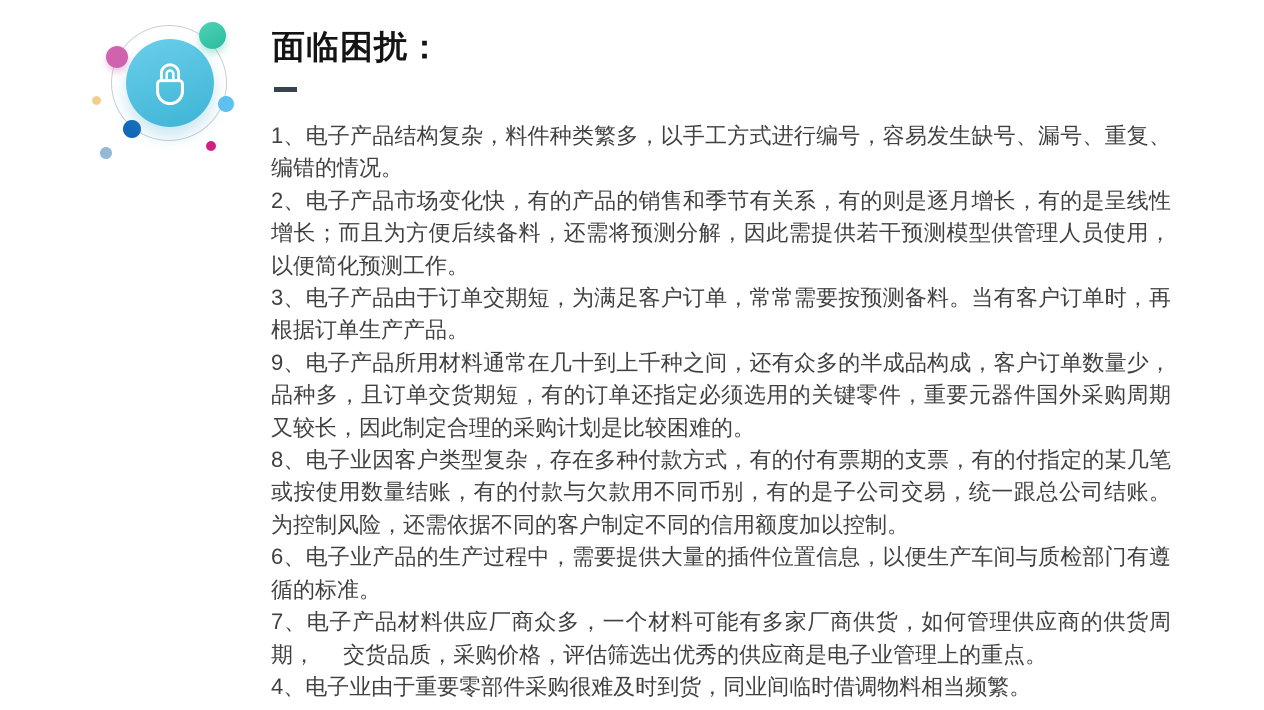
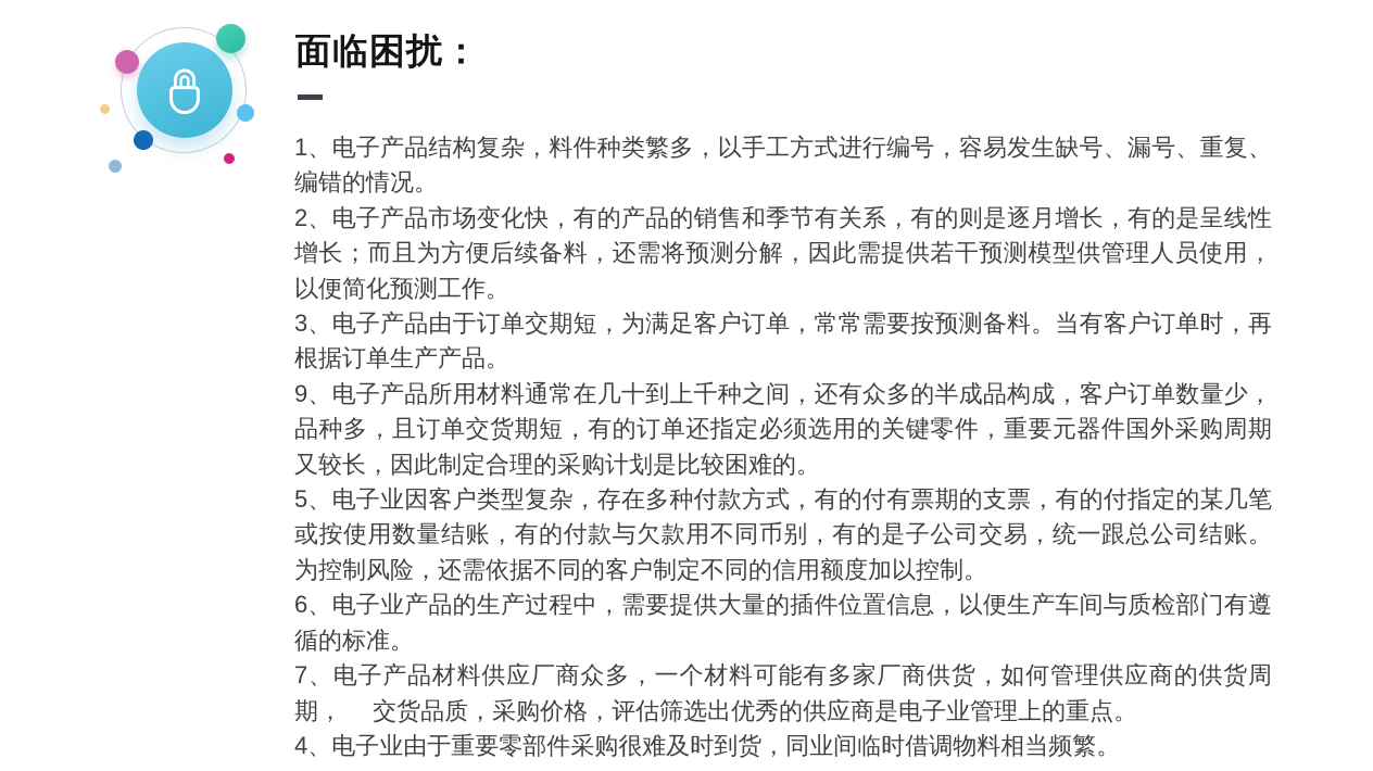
  面临困扰：
  1、电子产品结构复杂，料件种类繁多，以手工方式进行编号，容易发生缺号、漏号、重复、编错的情况。
  2、电子产品市场变化快，有的产品的销售和季节有关系，有的则是逐月增长，有的是呈线性增长；而且为方便后续备料，还需将预测分解，因此需提供若干预测模型供管理人员使用，以便简化预测工作。
  3、电子产品由于订单交期短，为满足客户订单，常常需要按预测备料。当有客户订单时，再根据订单生产产品。
  9、电子产品所用材料通常在几十到上千种之间，还有众多的半成品构成，客户订单数量少，品种多，且订单交货期短，有的订单还指定必须选用的关键零件，重要元器件国外采购周期又较长，因此制定合理的采购计划是比较困难的。
- 8、电子业因客户类型复杂，存在多种付款方式，有的付有票期的支票，有的付指定的某几笔或按使用数量结账，有的付款与欠款用不同币别，有的是子公司交易，统一跟总公司结账。为控制风险，还需依据不同的客户制定不同的信用额度加以控制。
+ 5、电子业因客户类型复杂，存在多种付款方式，有的付有票期的支票，有的付指定的某几笔或按使用数量结账，有的付款与欠款用不同币别，有的是子公司交易，统一跟总公司结账。为控制风险，还需依据不同的客户制定不同的信用额度加以控制。
  6、电子业产品的生产过程中，需要提供大量的插件位置信息，以便生产车间与质检部门有遵循的标准。
  7、电子产品材料供应厂商众多，一个材料可能有多家厂商供货，如何管理供应商的供货周期， 交货品质，采购价格，评估筛选出优秀的供应商是电子业管理上的重点。
  4、电子业由于重要零部件采购很难及时到货，同业间临时借调物料相当频繁。
